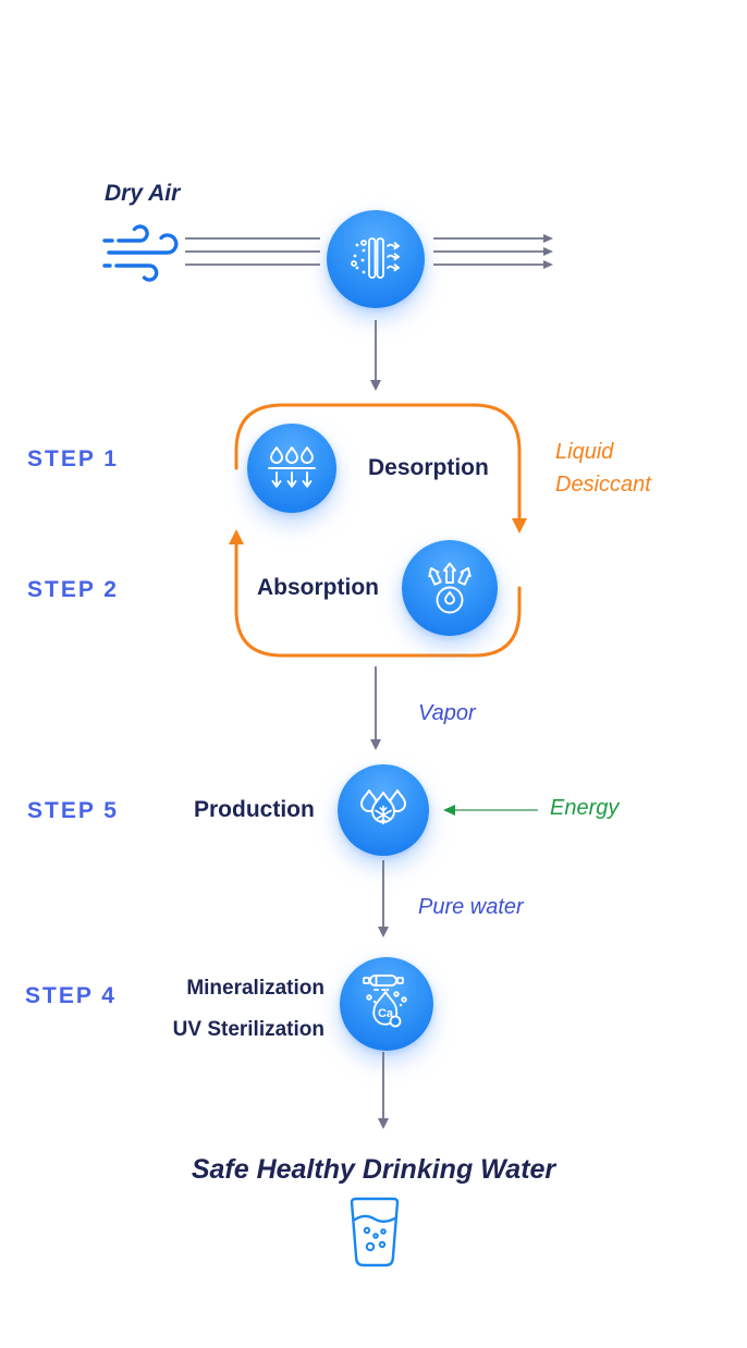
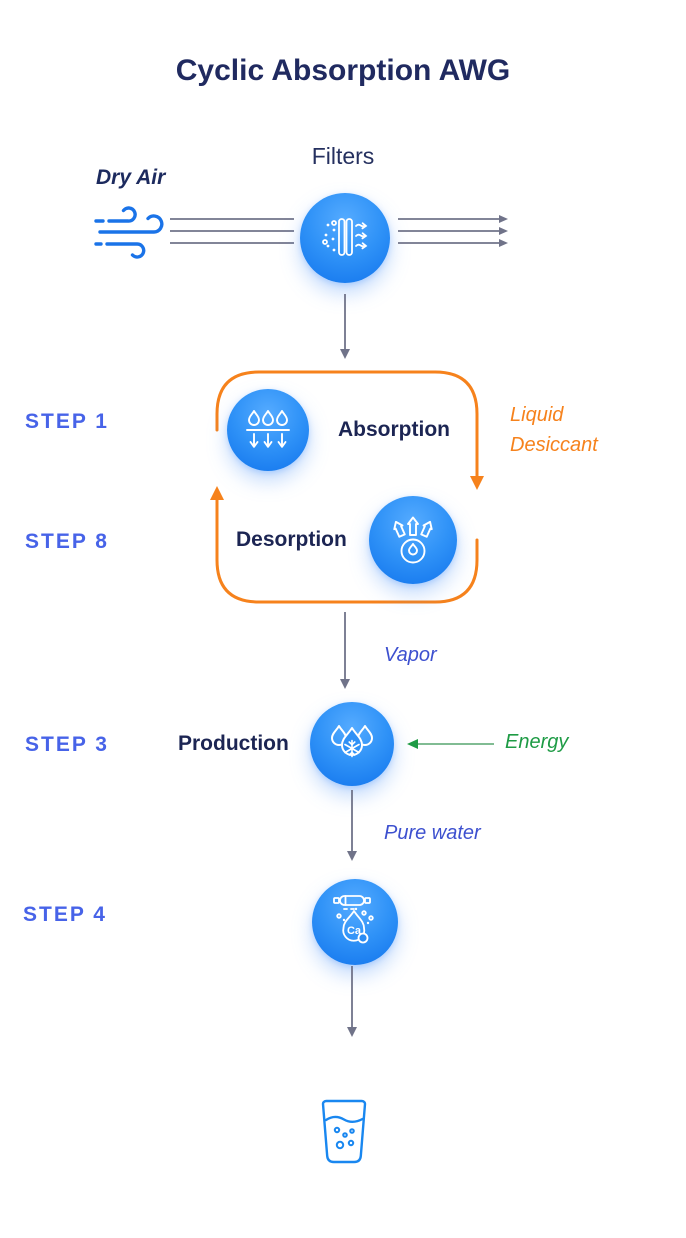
+ Cyclic Absorption AWG
+ Filters
  Dry Air
  STEP 1
- Desorption
+ Absorption
  Liquid
  Desiccant
- STEP 2
+ STEP 8
- Absorption
+ Desorption
  Vapor
- STEP 5
+ STEP 3
  Production
  Energy
  Pure water
  STEP 4
- Mineralization
- UV Sterilization
  Ca
- Safe Healthy Drinking Water
